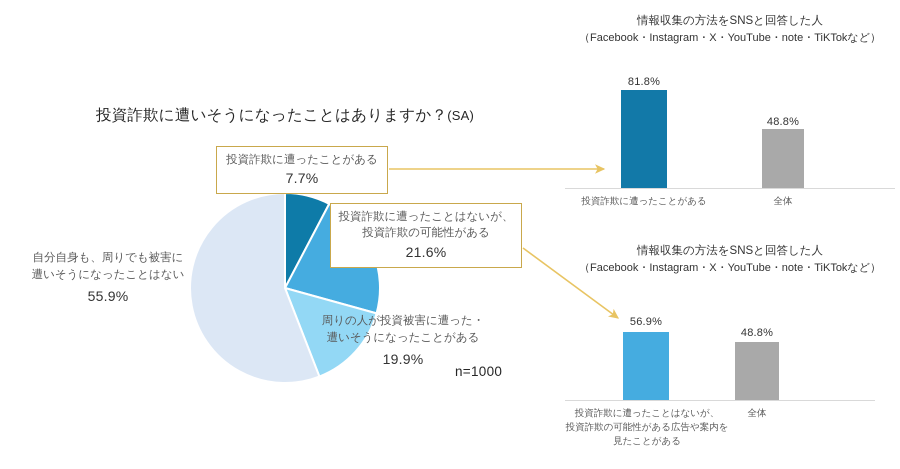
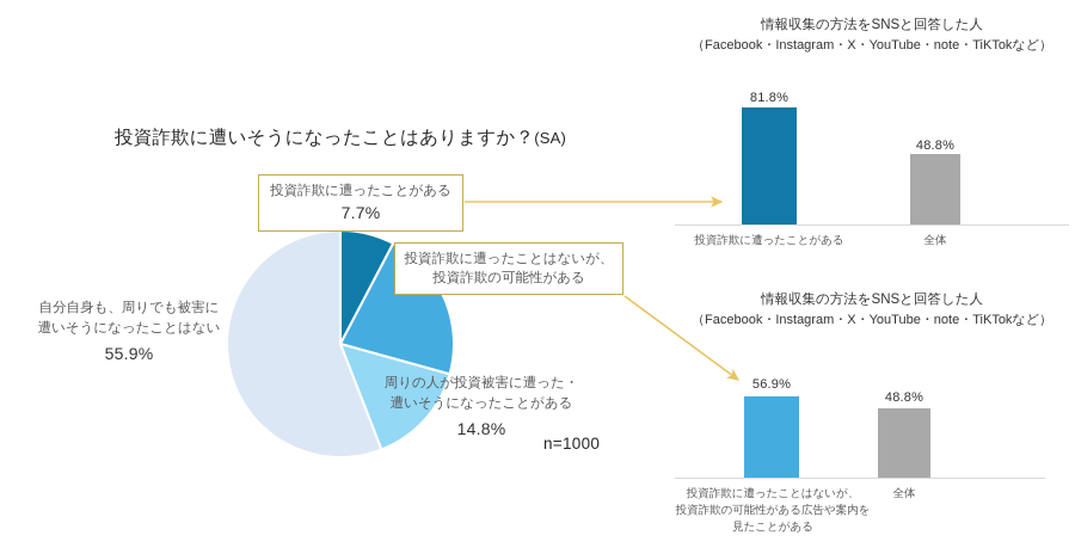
  投資詐欺に遭いそうになったことはありますか？(SA)
  投資詐欺に遭ったことがある
  7.7%
  投資詐欺に遭ったことはないが、
  投資詐欺の可能性がある
- 21.6%
  自分自身も、周りでも被害に
  遭いそうになったことはない
  55.9%
  周りの人が投資被害に遭った・
  遭いそうになったことがある
- 19.9%
+ 14.8%
  n=1000
  情報収集の方法をSNSと回答した人
  （Facebook・Instagram・X・YouTube・note・TiKTokなど）
  81.8%
  48.8%
  投資詐欺に遭ったことがある
  全体
  情報収集の方法をSNSと回答した人
  （Facebook・Instagram・X・YouTube・note・TiKTokなど）
  56.9%
  48.8%
  投資詐欺に遭ったことはないが、
  投資詐欺の可能性がある広告や案内を
  見たことがある
  全体
